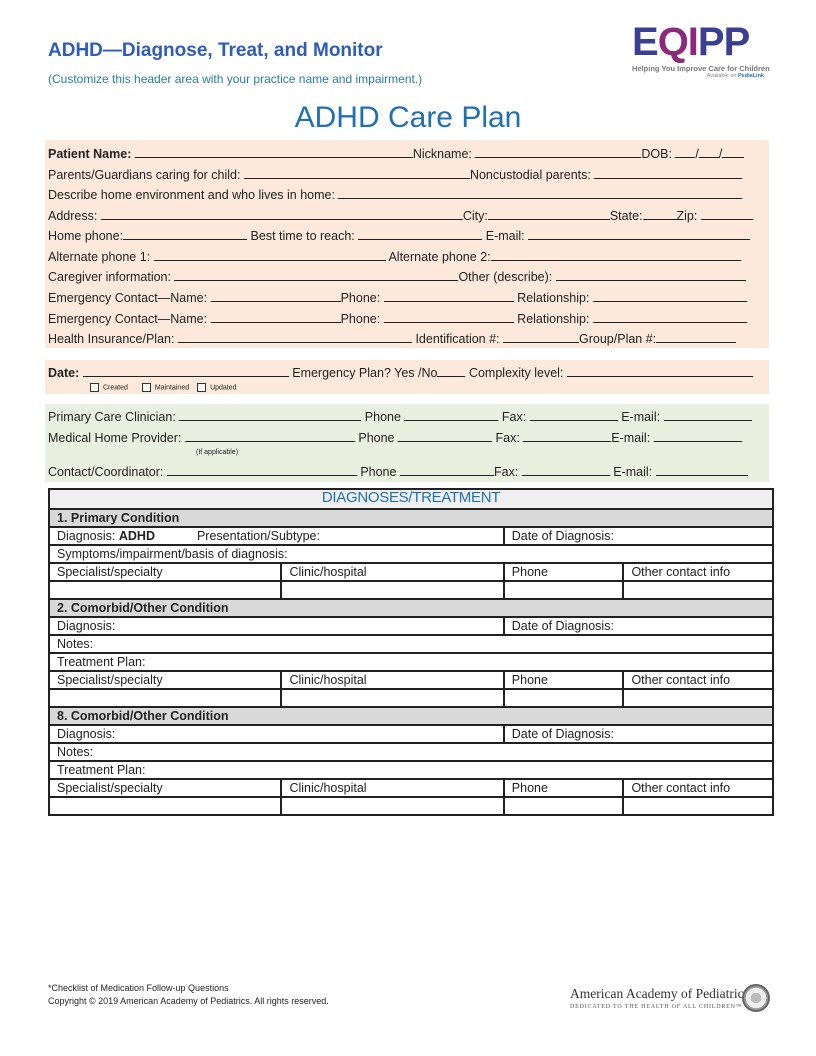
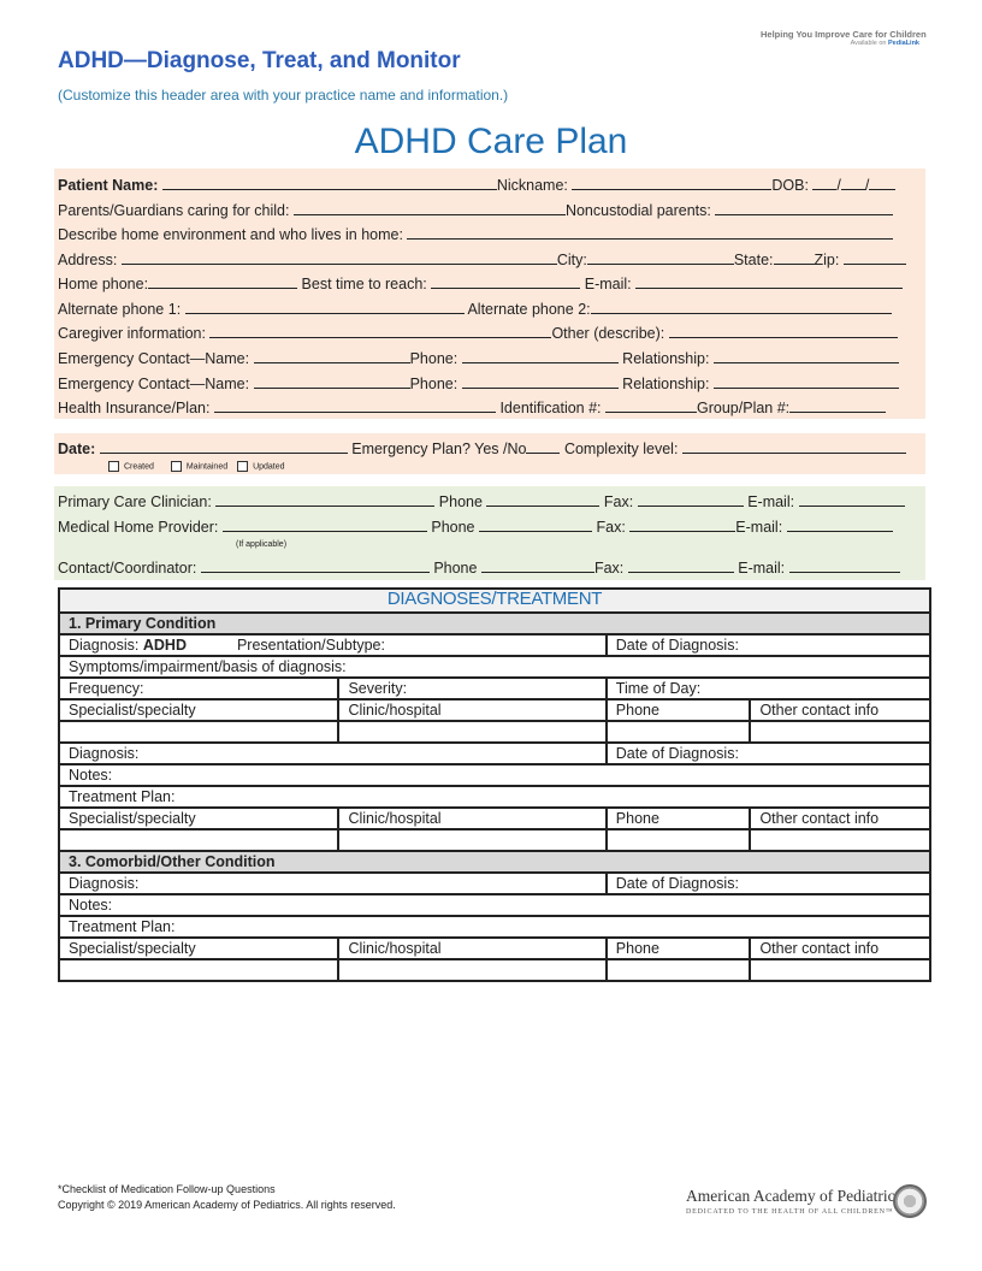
  ADHD—Diagnose, Treat, and Monitor
- (Customize this header area with your practice name and impairment.)
+ (Customize this header area with your practice name and information.)
- EQIPP
  Helping You Improve Care for Children
  ADHD Care Plan
  Patient Name: Nickname: DOB: / /
  Parents/Guardians caring for child: Noncustodial parents:
  Describe home environment and who lives in home:
  Address: City: State: Zip:
  Home phone: Best time to reach: E-mail:
  Alternate phone 1: Alternate phone 2:
  Caregiver information: Other (describe):
  Emergency Contact—Name: Phone: Relationship:
  Emergency Contact—Name: Phone: Relationship:
  Health Insurance/Plan: Identification #: Group/Plan #:
  Date: Emergency Plan? Yes /No Complexity level:
  Primary Care Clinician: Phone Fax: E-mail:
  Medical Home Provider: Phone Fax: E-mail:
  Contact/Coordinator: Phone Fax: E-mail:
  DIAGNOSES/TREATMENT
  1. Primary Condition
  Diagnosis: ADHD Presentation/Subtype:	Date of Diagnosis:
  Symptoms/impairment/basis of diagnosis:
+ Frequency:	Severity:	Time of Day:
  Specialist/specialty	Clinic/hospital	Phone	Other contact info
- 2. Comorbid/Other Condition
  Diagnosis:	Date of Diagnosis:
  Notes:
  Treatment Plan:
  Specialist/specialty	Clinic/hospital	Phone	Other contact info
- 8. Comorbid/Other Condition
+ 3. Comorbid/Other Condition
  Diagnosis:	Date of Diagnosis:
  Notes:
  Treatment Plan:
  Specialist/specialty	Clinic/hospital	Phone	Other contact info
  *Checklist of Medication Follow-up Questions
  Copyright © 2019 American Academy of Pediatrics. All rights reserved.
  American Academy of Pediatric
